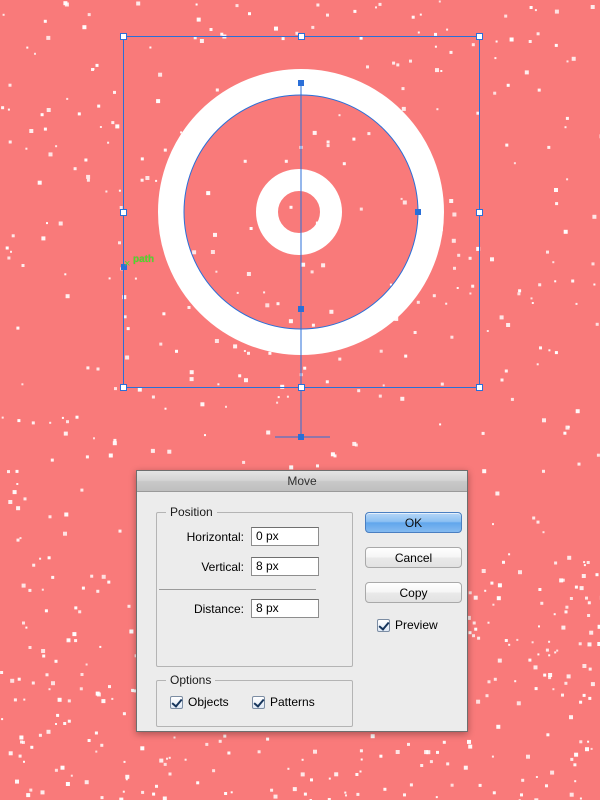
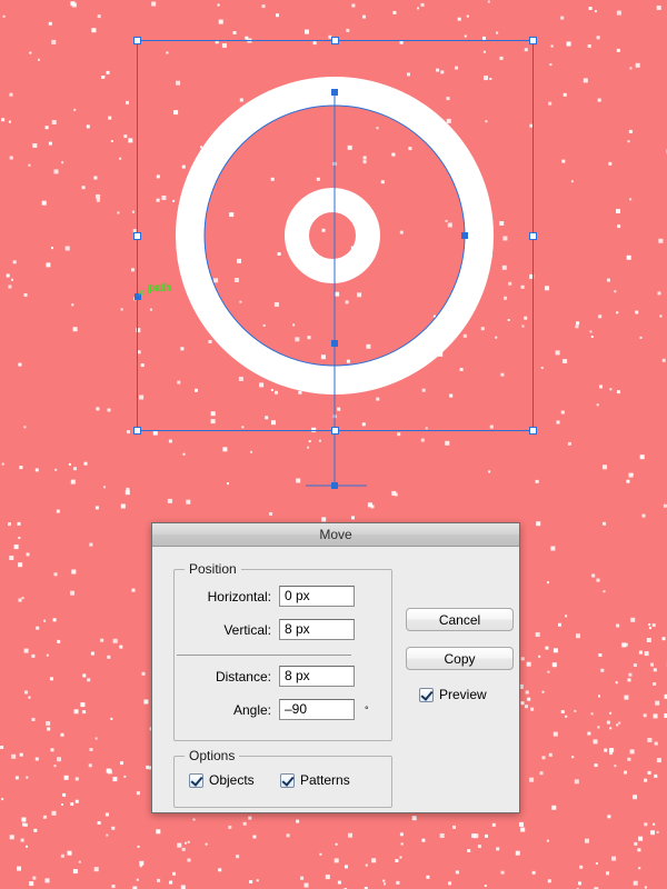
  ×
  path
  Move
  Position
  Horizontal:
  0 px
  Vertical:
  8 px
  Distance:
  8 px
+ Angle:
+ –90
+ °
  Options
  Objects
  Patterns
- OK
  Cancel
  Copy
  Preview
